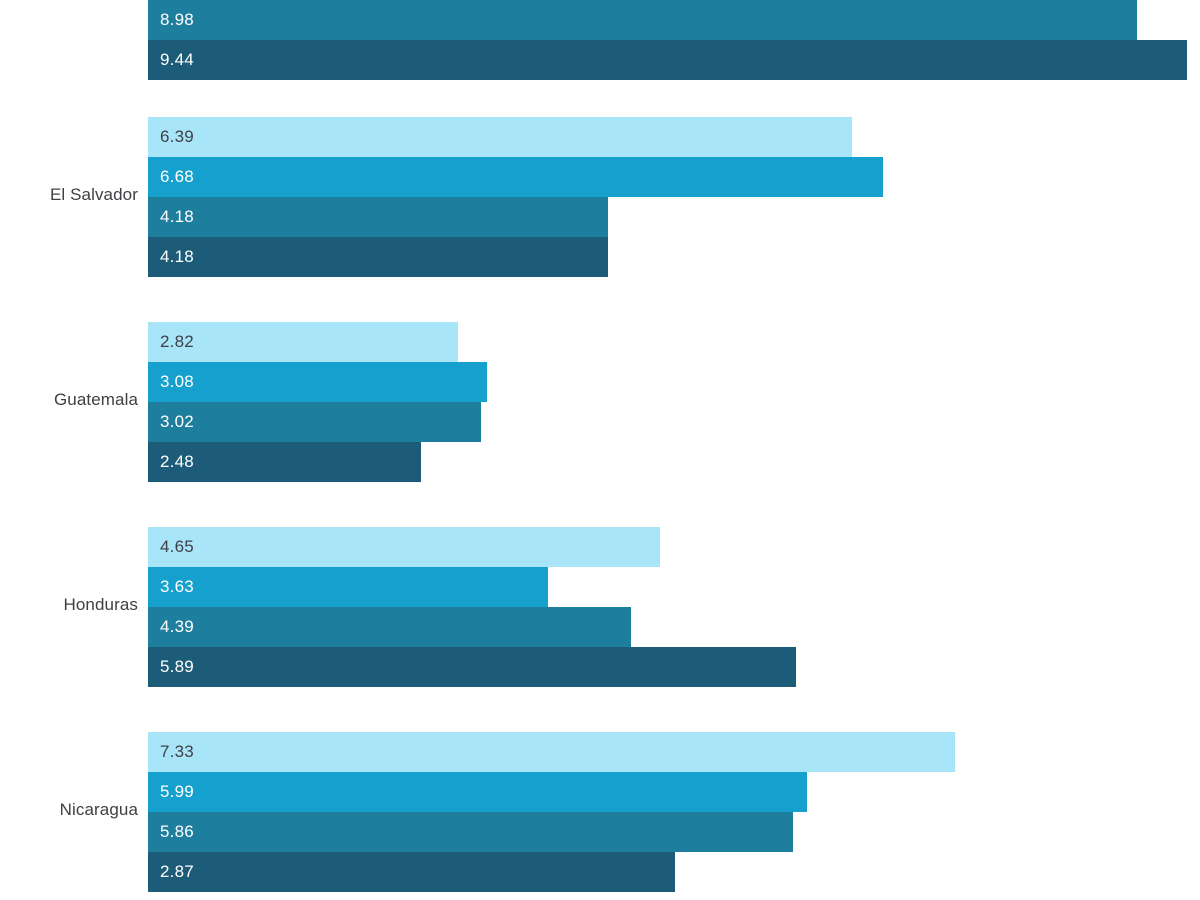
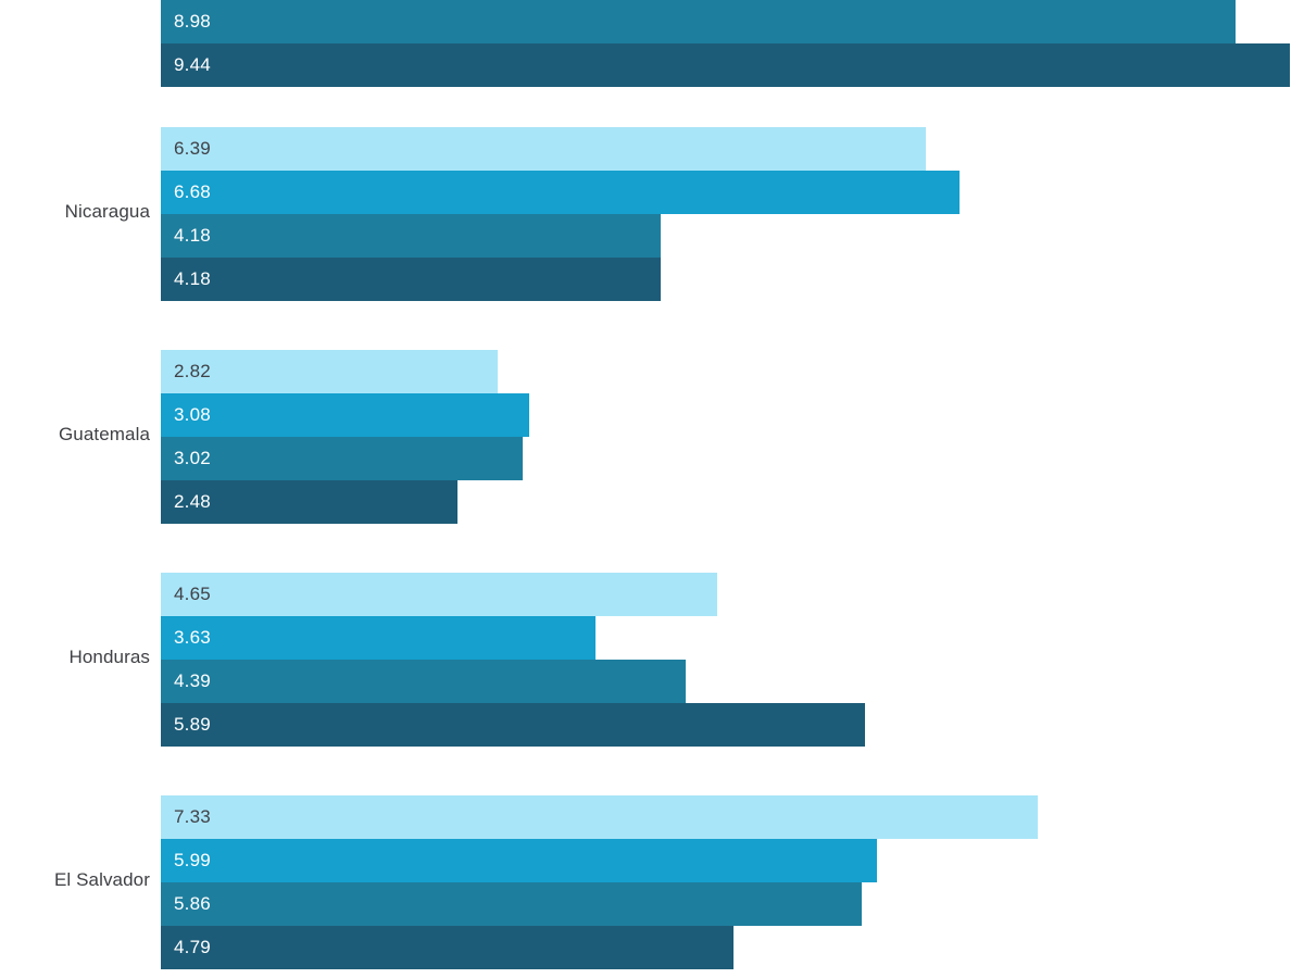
  8.98
  9.44
- El Salvador
+ Nicaragua
  6.39
  6.68
  4.18
  4.18
  Guatemala
  2.82
  3.08
  3.02
  2.48
  Honduras
  4.65
  3.63
  4.39
  5.89
- Nicaragua
+ El Salvador
  7.33
  5.99
  5.86
- 2.87
+ 4.79
